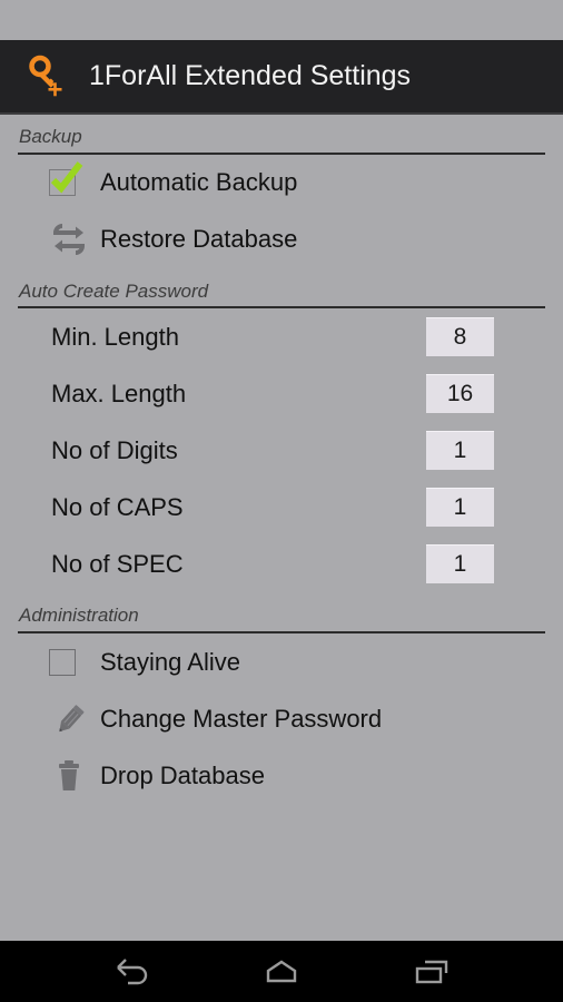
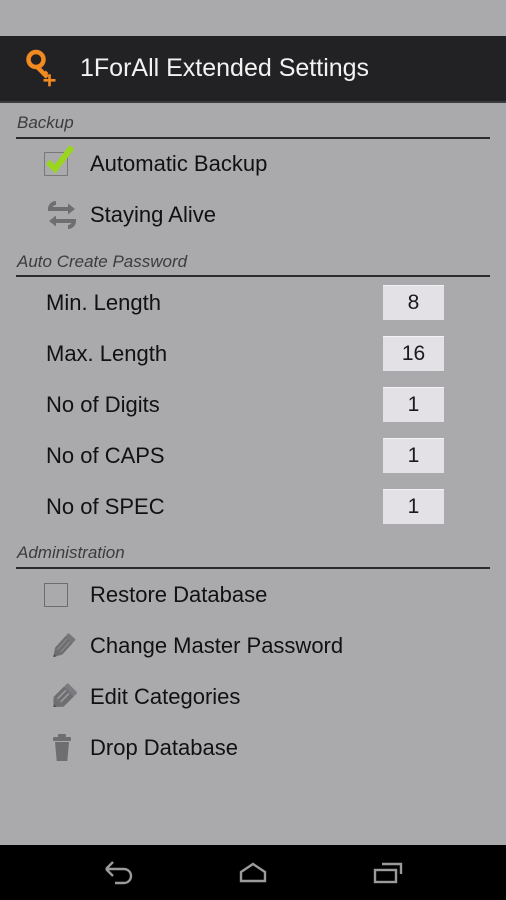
  1ForAll Extended Settings
  Backup
  Automatic Backup
- Restore Database
+ Staying Alive
  Auto Create Password
  Min. Length
  8
  Max. Length
  16
  No of Digits
  1
  No of CAPS
  1
  No of SPEC
  1
  Administration
- Staying Alive
+ Restore Database
  Change Master Password
+ Edit Categories
  Drop Database
